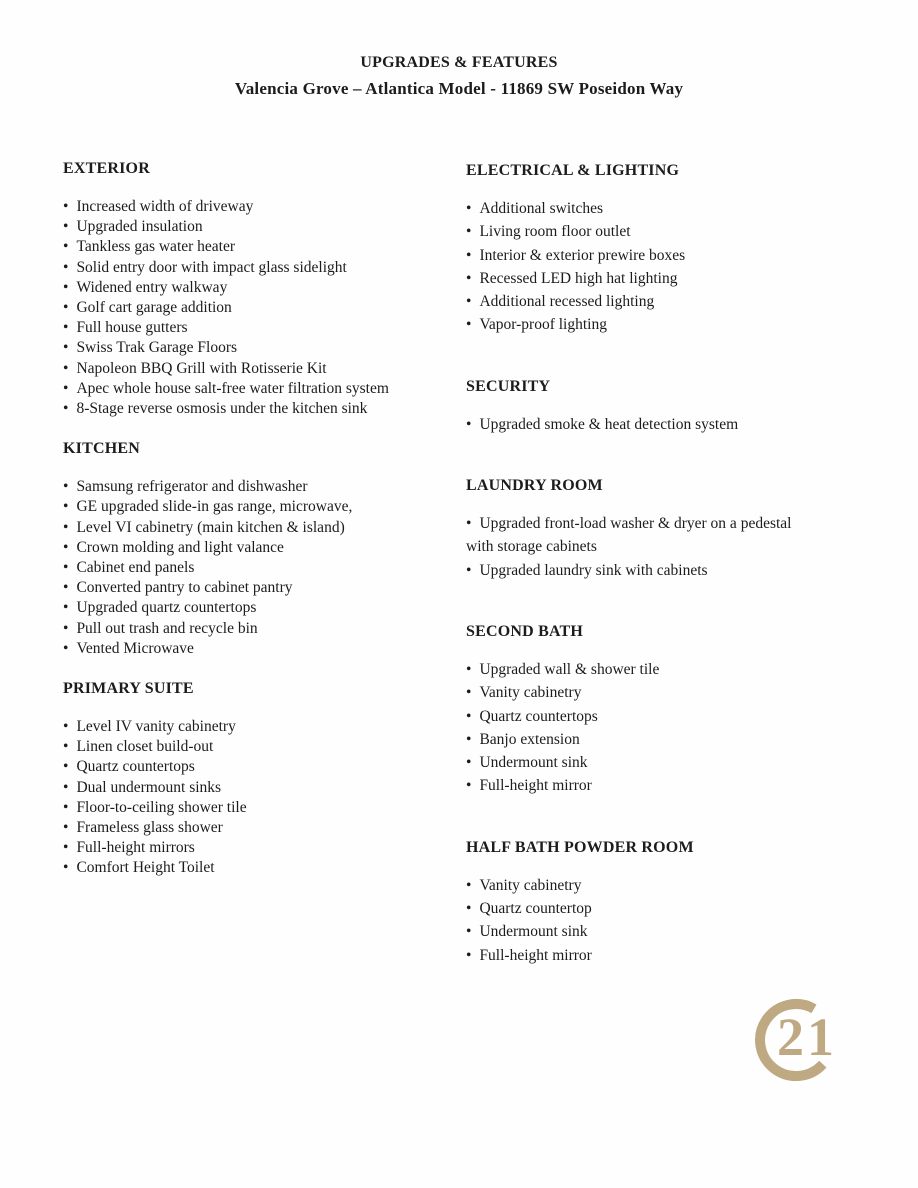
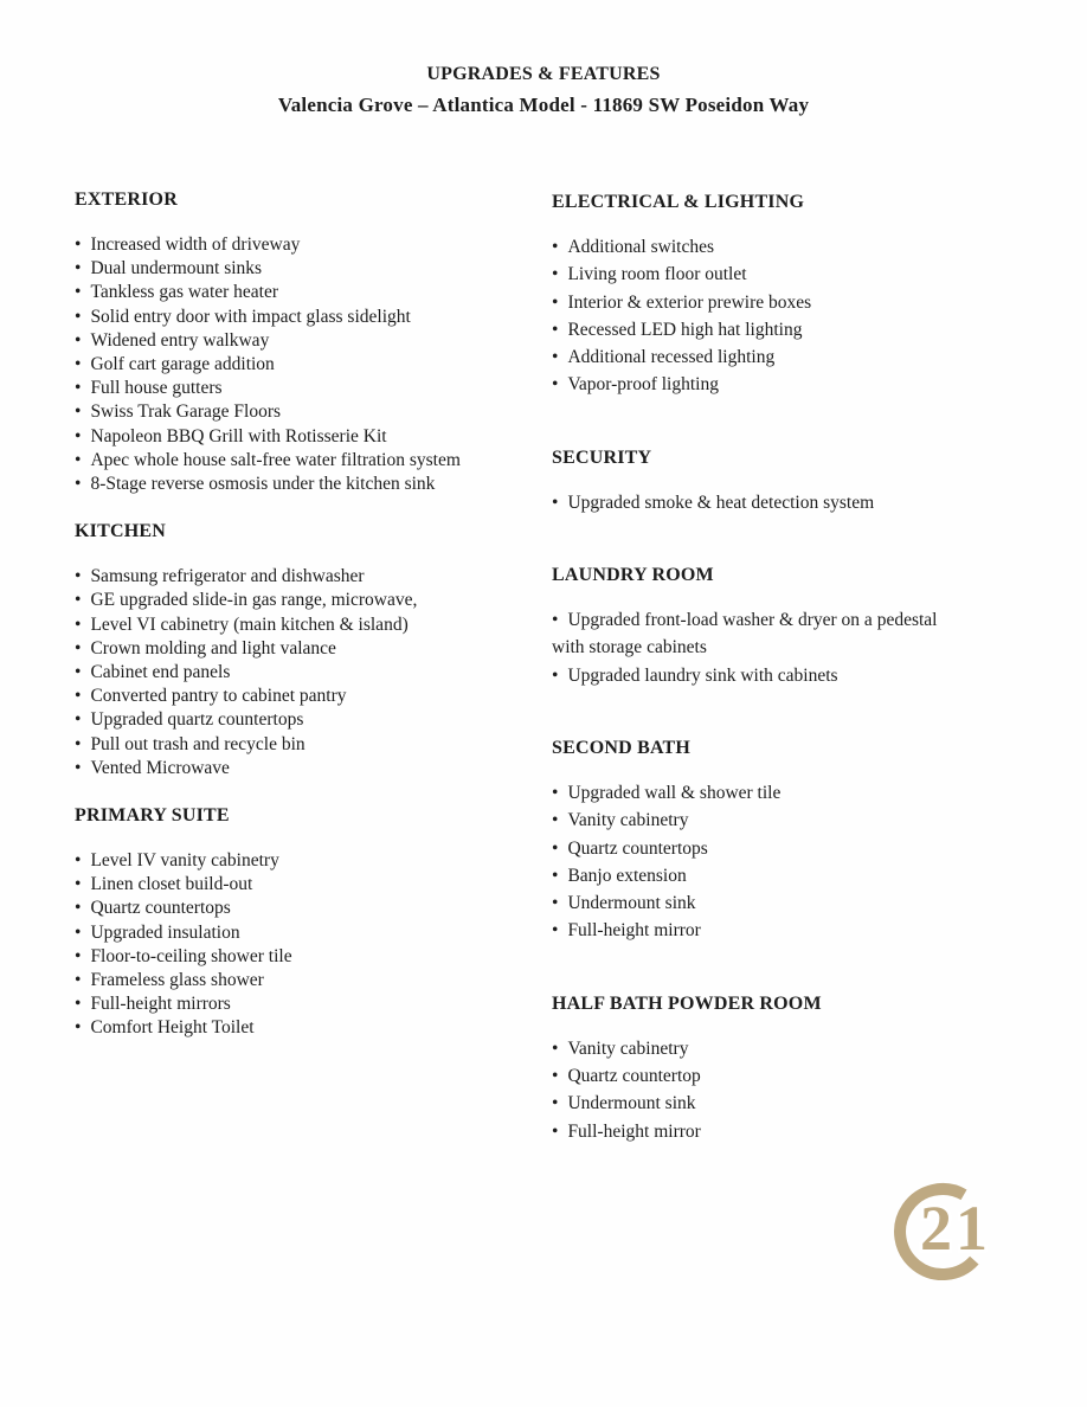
  UPGRADES & FEATURES
  Valencia Grove – Atlantica Model - 11869 SW Poseidon Way
  EXTERIOR
  Increased width of driveway
- Upgraded insulation
+ Dual undermount sinks
  Tankless gas water heater
  Solid entry door with impact glass sidelight
  Widened entry walkway
  Golf cart garage addition
  Full house gutters
  Swiss Trak Garage Floors
  Napoleon BBQ Grill with Rotisserie Kit
  Apec whole house salt-free water filtration system
  8-Stage reverse osmosis under the kitchen sink
  KITCHEN
  Samsung refrigerator and dishwasher
  GE upgraded slide-in gas range, microwave,
  Level VI cabinetry (main kitchen & island)
  Crown molding and light valance
  Cabinet end panels
  Converted pantry to cabinet pantry
  Upgraded quartz countertops
  Pull out trash and recycle bin
  Vented Microwave
  PRIMARY SUITE
  Level IV vanity cabinetry
  Linen closet build-out
  Quartz countertops
- Dual undermount sinks
+ Upgraded insulation
  Floor-to-ceiling shower tile
  Frameless glass shower
  Full-height mirrors
  Comfort Height Toilet
  ELECTRICAL & LIGHTING
  Additional switches
  Living room floor outlet
  Interior & exterior prewire boxes
  Recessed LED high hat lighting
  Additional recessed lighting
  Vapor-proof lighting
  SECURITY
  Upgraded smoke & heat detection system
  LAUNDRY ROOM
  Upgraded front-load washer & dryer on a pedestal
  with storage cabinets
  Upgraded laundry sink with cabinets
  SECOND BATH
  Upgraded wall & shower tile
  Vanity cabinetry
  Quartz countertops
  Banjo extension
  Undermount sink
  Full-height mirror
  HALF BATH POWDER ROOM
  Vanity cabinetry
  Quartz countertop
  Undermount sink
  Full-height mirror
  21
